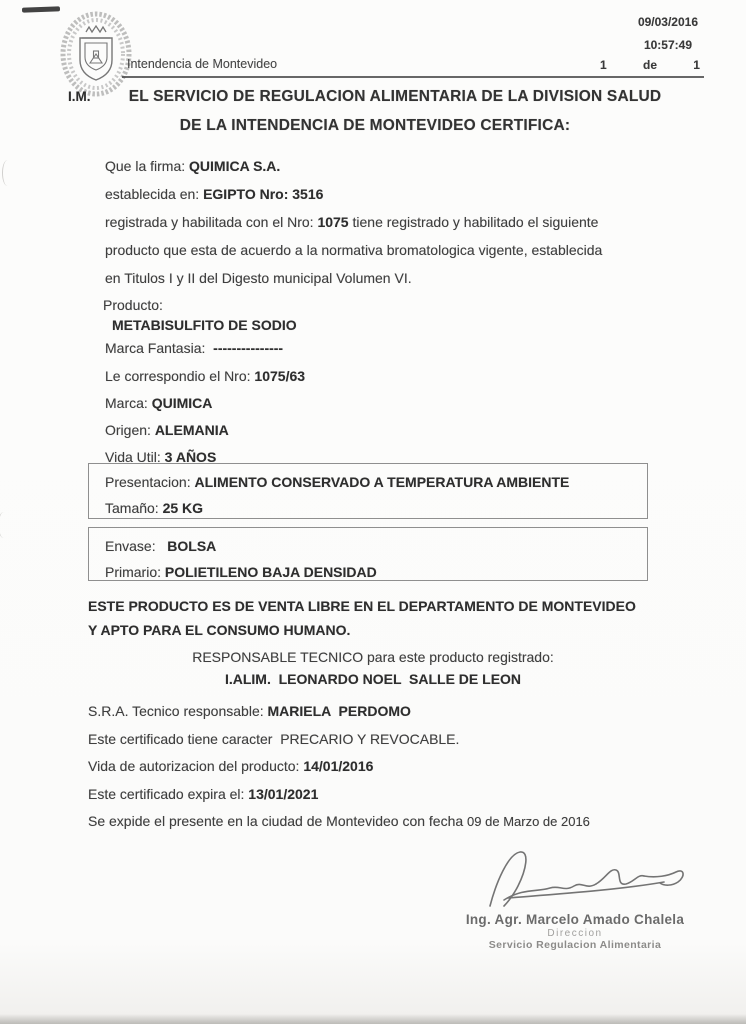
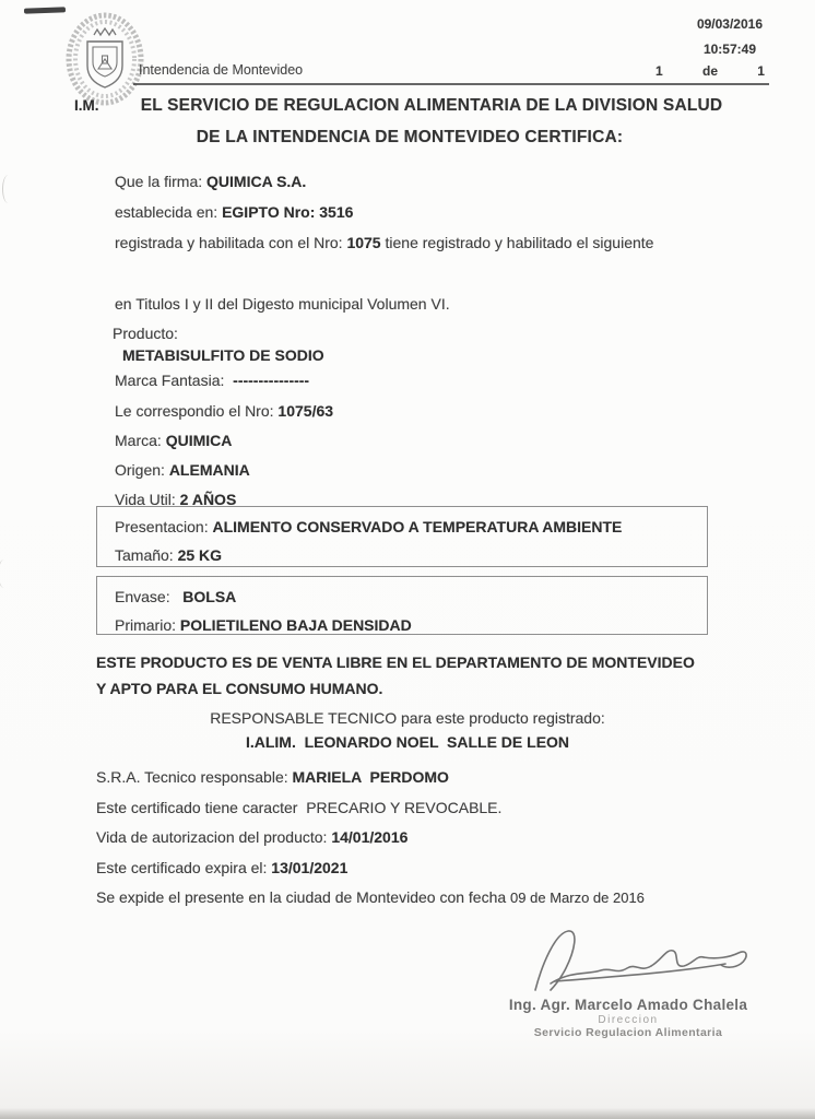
  Intendencia de Montevideo
  09/03/2016
  10:57:49
  1
  de
  1
  I.M.
  EL SERVICIO DE REGULACION ALIMENTARIA DE LA DIVISION SALUD
  DE LA INTENDENCIA DE MONTEVIDEO CERTIFICA:
  Que la firma: QUIMICA S.A.
  establecida en: EGIPTO Nro: 3516
  registrada y habilitada con el Nro: 1075 tiene registrado y habilitado el siguiente
- producto que esta de acuerdo a la normativa bromatologica vigente, establecida
  en Titulos I y II del Digesto municipal Volumen VI.
  Producto:
  METABISULFITO DE SODIO
  Marca Fantasia: ---------------
  Le correspondio el Nro: 1075/63
  Marca: QUIMICA
  Origen: ALEMANIA
- Vida Util: 3 AÑOS
+ Vida Util: 2 AÑOS
  Presentacion: ALIMENTO CONSERVADO A TEMPERATURA AMBIENTE
  Tamaño: 25 KG
  Envase: BOLSA
  Primario: POLIETILENO BAJA DENSIDAD
  ESTE PRODUCTO ES DE VENTA LIBRE EN EL DEPARTAMENTO DE MONTEVIDEO
  Y APTO PARA EL CONSUMO HUMANO.
  RESPONSABLE TECNICO para este producto registrado:
  I.ALIM. LEONARDO NOEL SALLE DE LEON
  S.R.A. Tecnico responsable: MARIELA PERDOMO
  Este certificado tiene caracter PRECARIO Y REVOCABLE.
  Vida de autorizacion del producto: 14/01/2016
  Este certificado expira el: 13/01/2021
  Se expide el presente en la ciudad de Montevideo con fecha 09 de Marzo de 2016
  Ing. Agr. Marcelo Amado Chalela
  Direccion
  Servicio Regulacion Alimentaria
